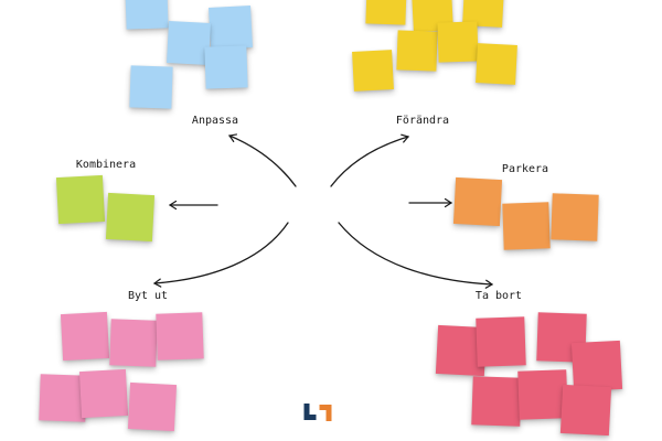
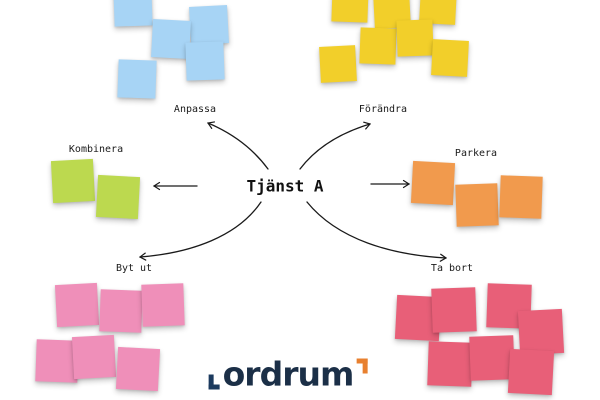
  Anpassa
  Förändra
  Kombinera
  Parkera
  Byt ut
  Ta bort
+ Tjänst A
+ ordrum
